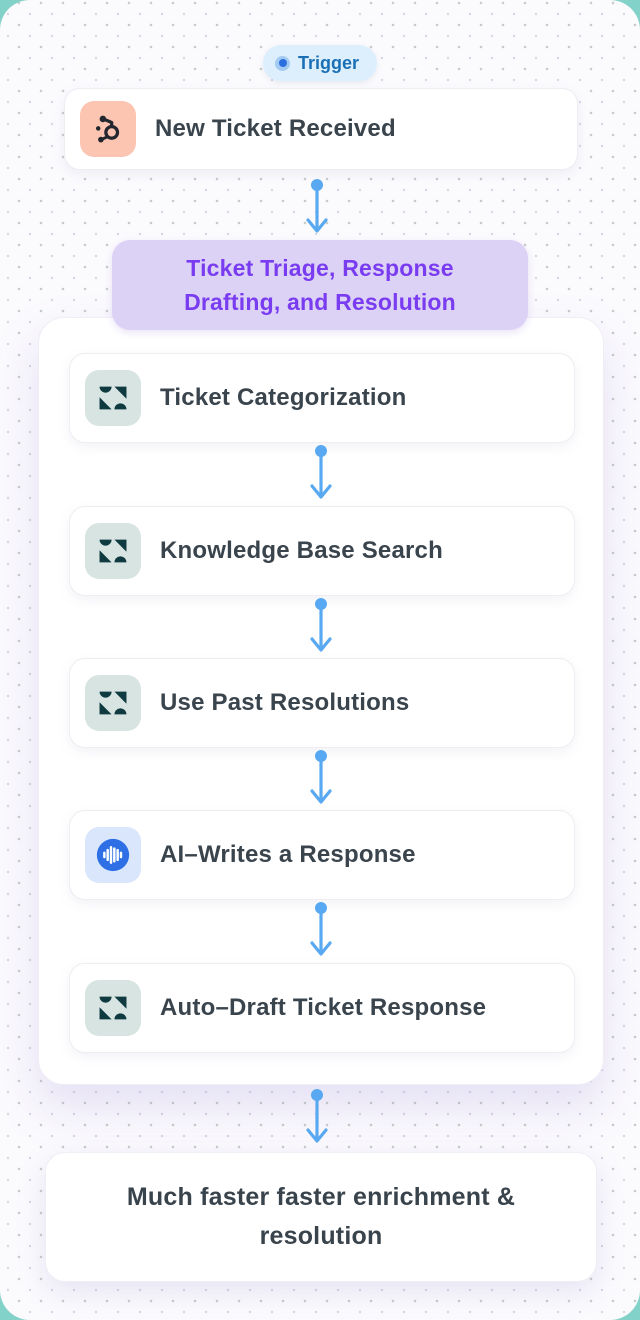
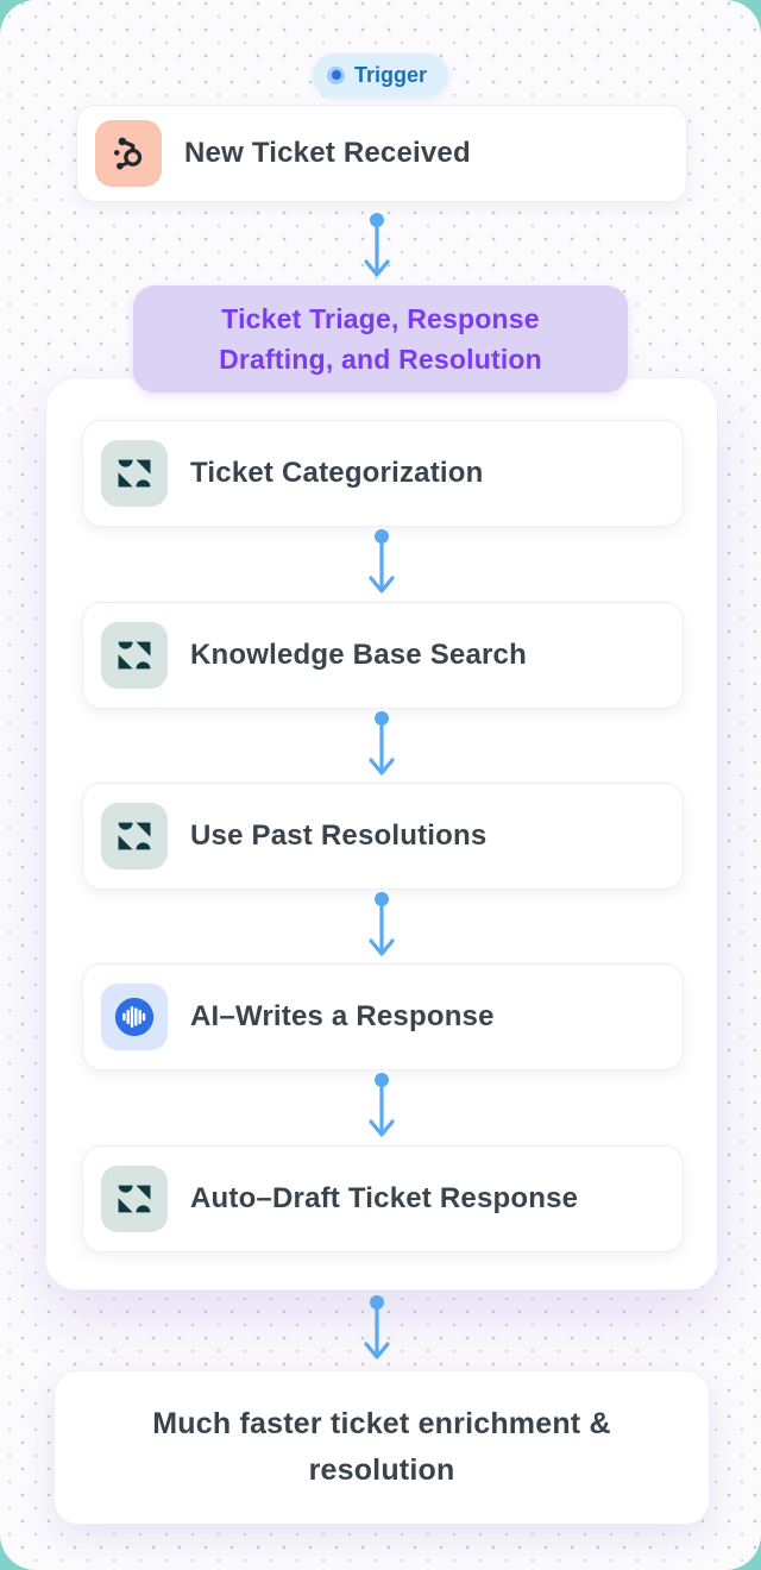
  Trigger
  New Ticket Received
  Ticket Triage, Response
  Drafting, and Resolution
  Ticket Categorization
  Knowledge Base Search
  Use Past Resolutions
  AI–Writes a Response
  Auto–Draft Ticket Response
- Much faster faster enrichment &
+ Much faster ticket enrichment &
  resolution
